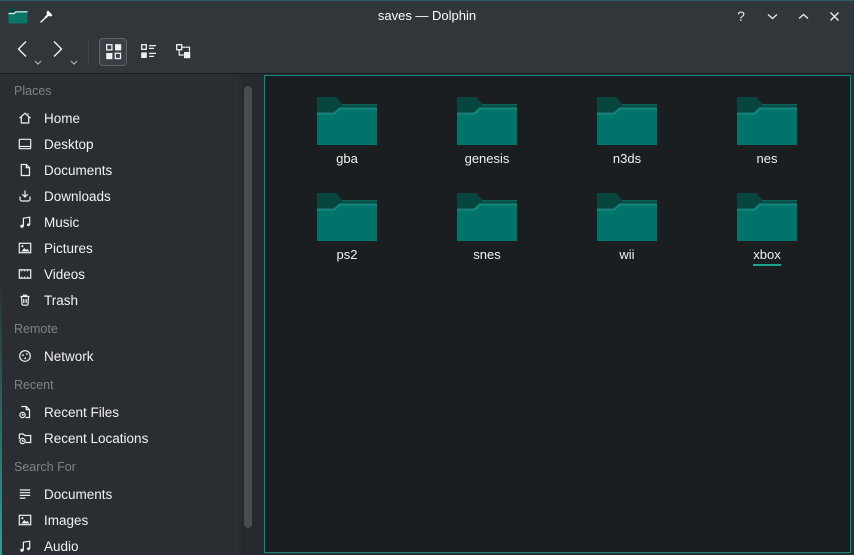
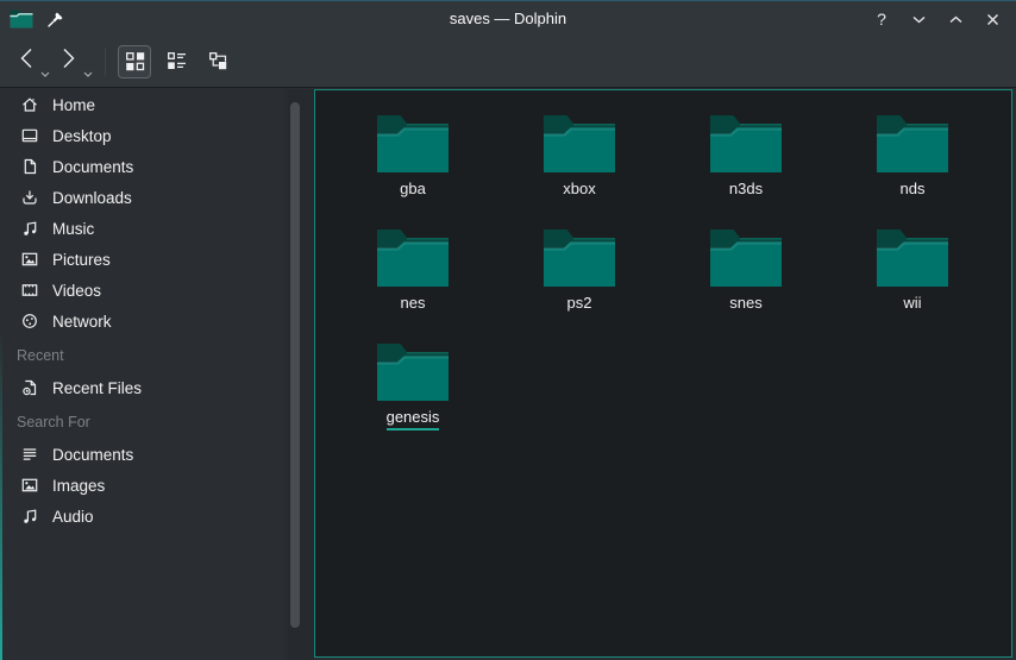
  saves — Dolphin
  ?
- Places
  Home
  Desktop
  Documents
  Downloads
  Music
  Pictures
  Videos
- Trash
- Remote
  Network
  Recent
  Recent Files
- Recent Locations
  Search For
  Documents
  Images
  Audio
  gba
- genesis
+ xbox
  n3ds
+ nds
  nes
  ps2
  snes
  wii
- xbox
+ genesis
